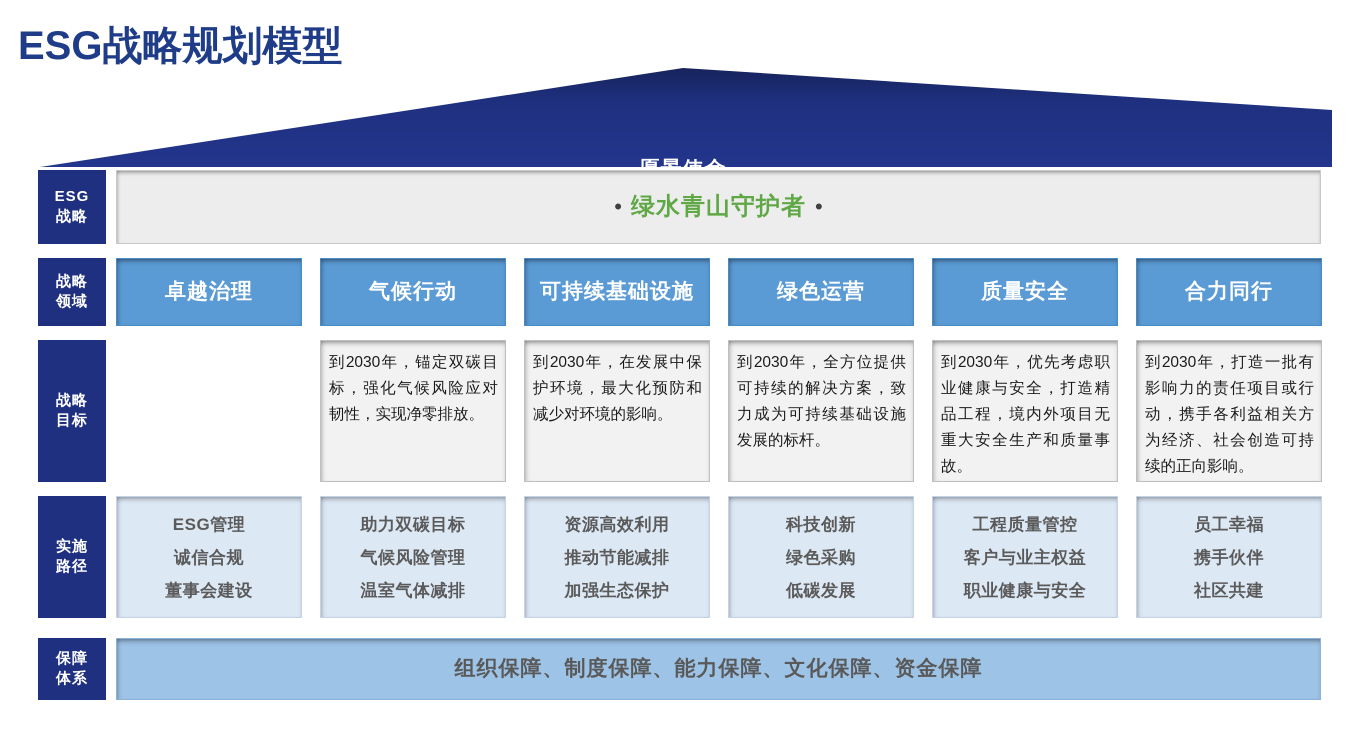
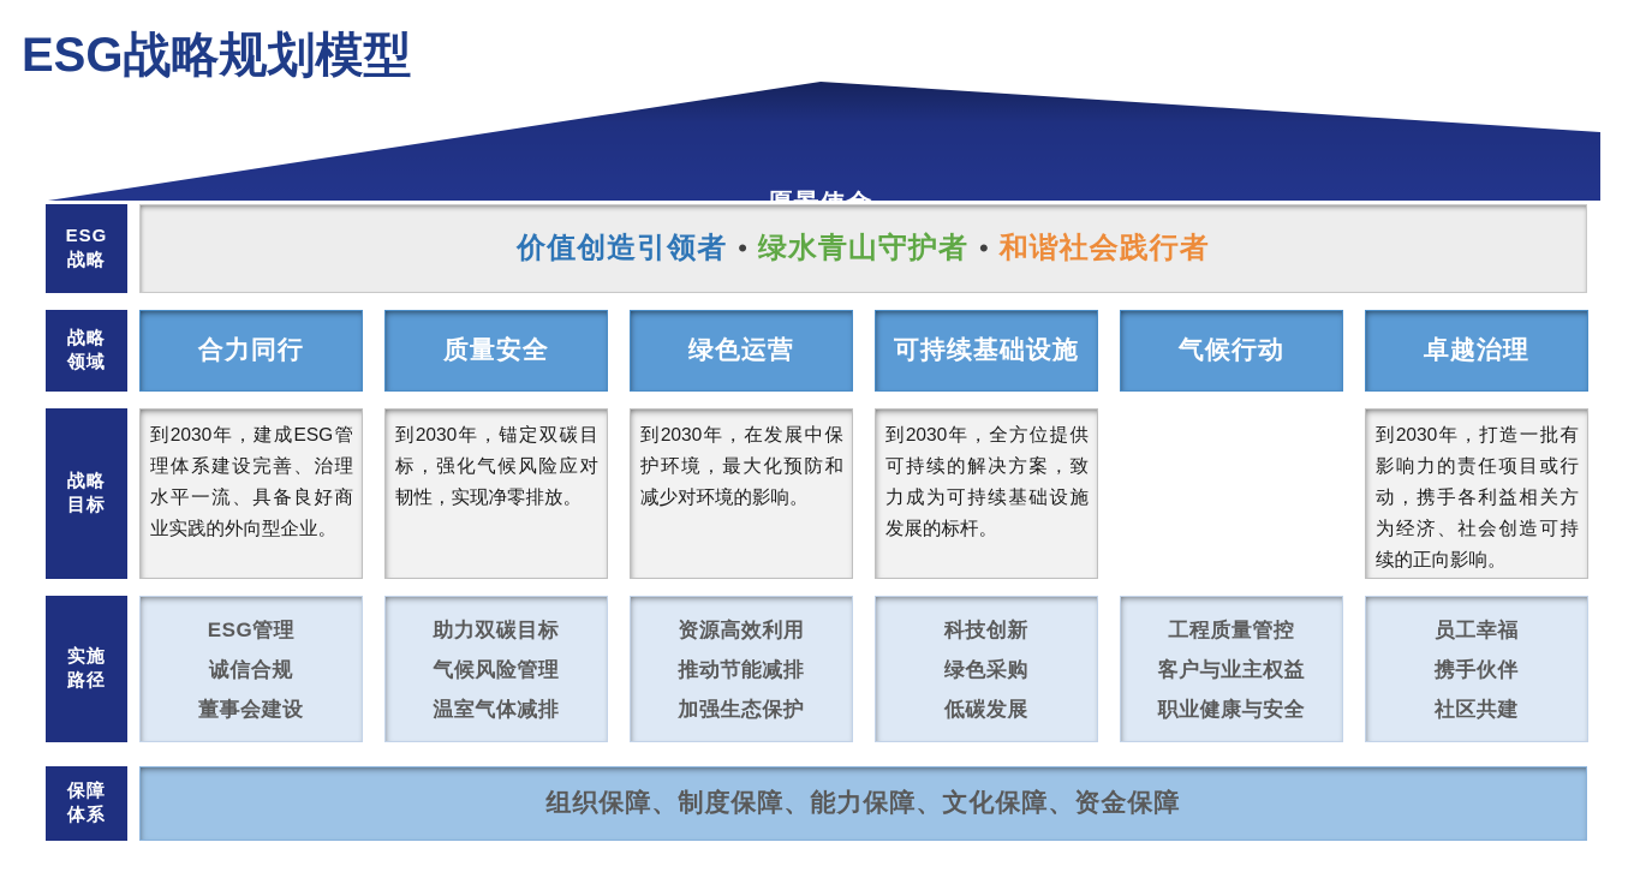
  ESG战略规划模型
  ESG
  战略
+ 价值创造引领者
  •
  绿水青山守护者
  •
+ 和谐社会践行者
  战略
  领域
  战略
  目标
  实施
  路径
  保障
  体系
- 卓越治理
+ 合力同行
+ 到2030年，建成ESG管理体系建设完善、治理水平一流、具备良好商业实践的外向型企业。
  ESG管理
  诚信合规
  董事会建设
- 气候行动
+ 质量安全
  到2030年，锚定双碳目标，强化气候风险应对韧性，实现净零排放。
  助力双碳目标
  气候风险管理
  温室气体减排
- 可持续基础设施
+ 绿色运营
  到2030年，在发展中保护环境，最大化预防和减少对环境的影响。
  资源高效利用
  推动节能减排
  加强生态保护
- 绿色运营
+ 可持续基础设施
  到2030年，全方位提供可持续的解决方案，致力成为可持续基础设施发展的标杆。
  科技创新
  绿色采购
  低碳发展
- 质量安全
+ 气候行动
- 到2030年，优先考虑职业健康与安全，打造精品工程，境内外项目无重大安全生产和质量事故。
  工程质量管控
  客户与业主权益
  职业健康与安全
- 合力同行
+ 卓越治理
  到2030年，打造一批有影响力的责任项目或行动，携手各利益相关方为经济、社会创造可持续的正向影响。
  员工幸福
  携手伙伴
  社区共建
  组织保障、制度保障、能力保障、文化保障、资金保障
